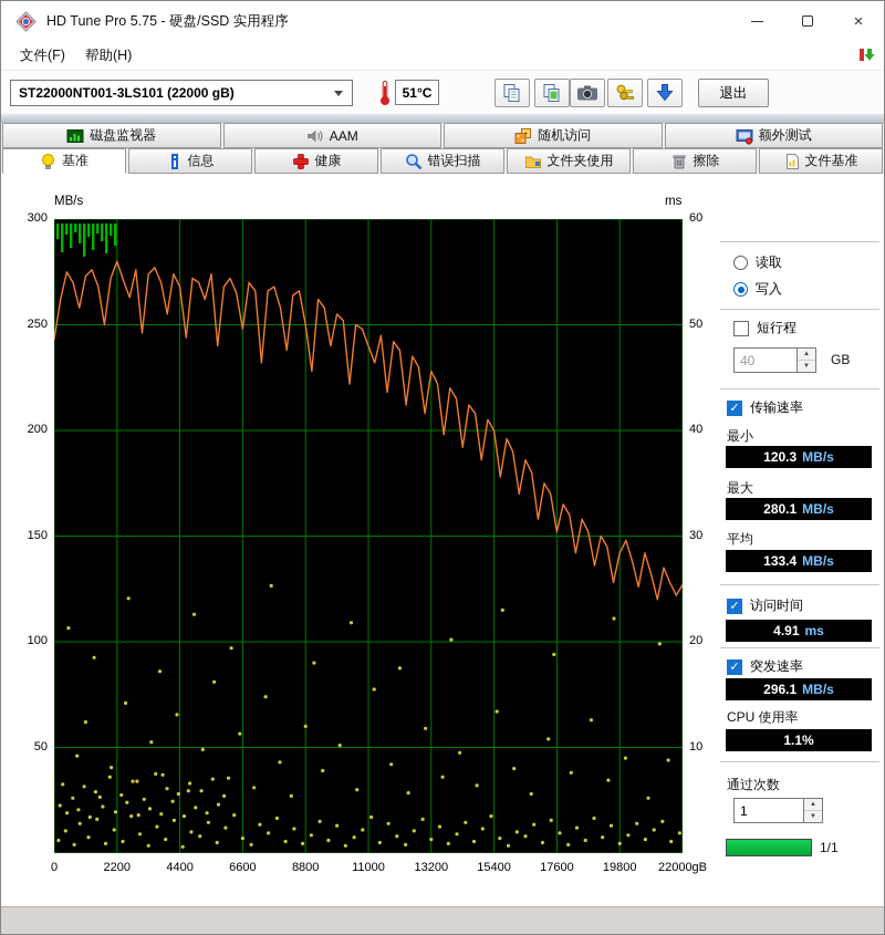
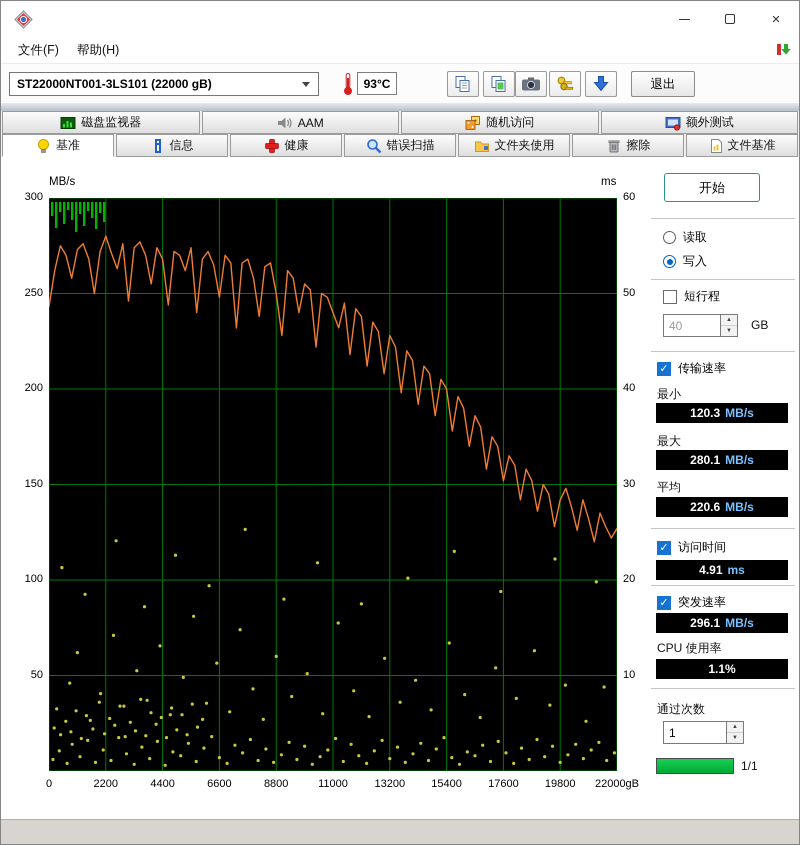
- HD Tune Pro 5.75 - 硬盘/SSD 实用程序
  ×
  文件(F)
  帮助(H)
  ST22000NT001-3LS101 (22000 gB)
- 51°C
+ 93°C
  退出
  磁盘监视器
  AAM
  随机访问
  额外测试
  基准
  信息
  健康
  错误扫描
  文件夹使用
  擦除
  文件基准
  MB/s
  ms
+ 开始
  读取
  写入
  短行程
  40
  GB
  传输速率
  最小
  120.3
  MB/s
  最大
  280.1
  MB/s
  平均
- 133.4
+ 220.6
  MB/s
  访问时间
  4.91
  ms
  突发速率
  296.1
  MB/s
  CPU 使用率
  1.1%
  通过次数
  1
  1/1
  300
  250
  200
  150
  100
  50
  60
  50
  40
  30
  20
  10
  0
  2200
  4400
  6600
  8800
  11000
  13200
  15400
  17600
  19800
  22000gB
